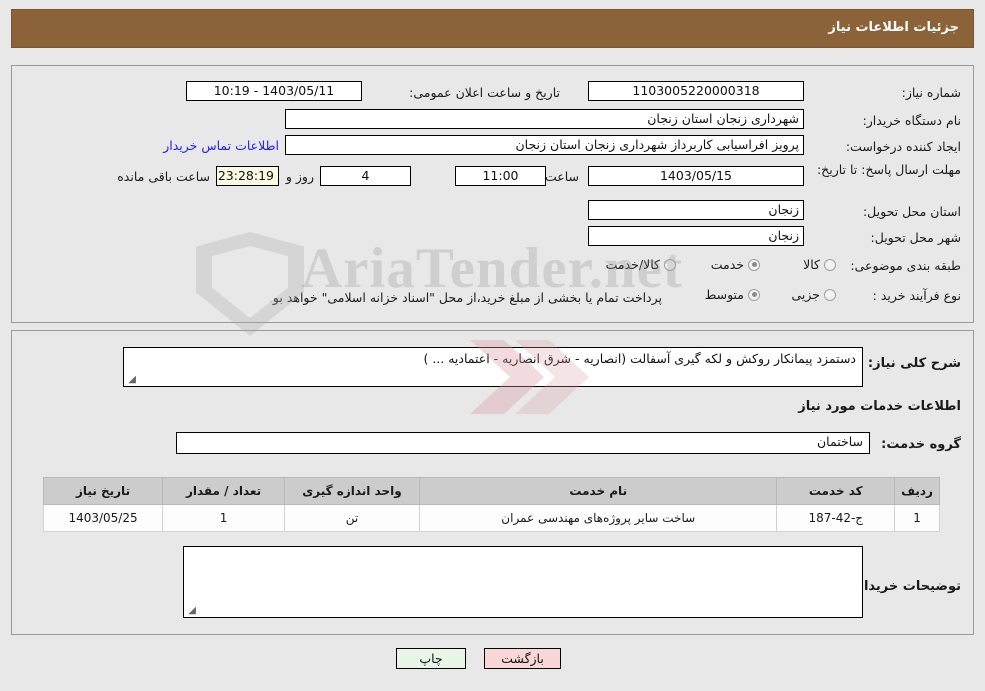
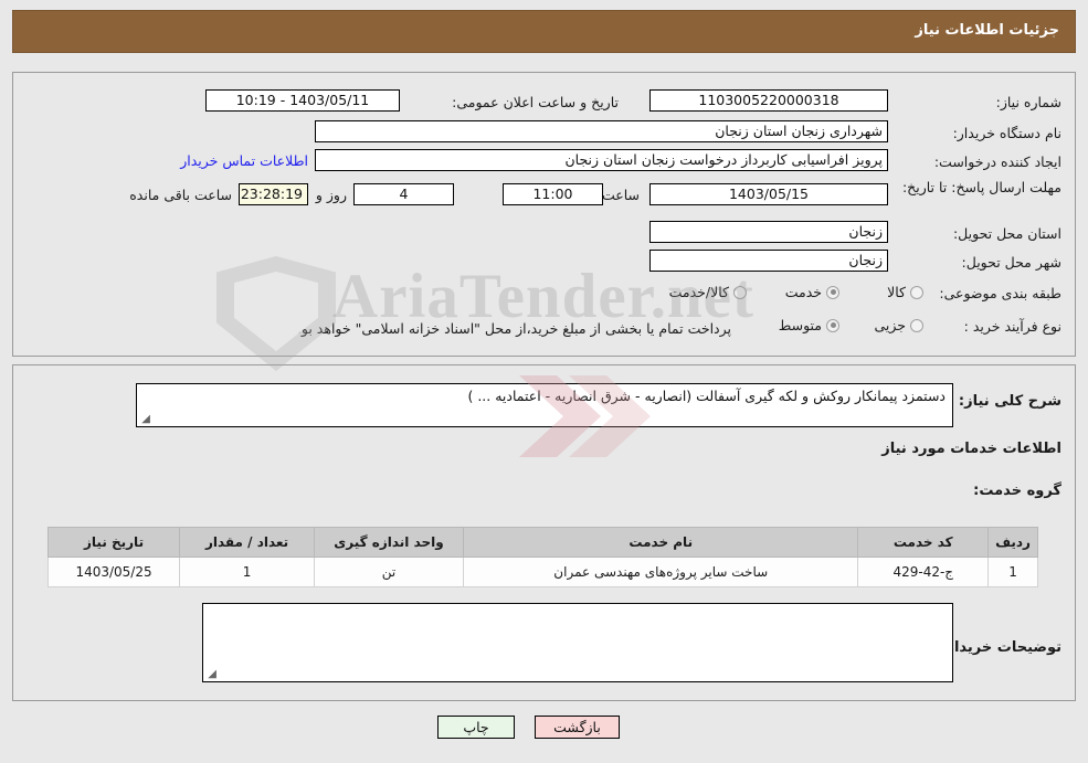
  جزئیات اطلاعات نیاز
  شماره نیاز:
  1103005220000318
  تاریخ و ساعت اعلان عمومی:
  1403/05/11 - 10:19
  نام دستگاه خریدار:
  شهرداری زنجان استان زنجان
  ایجاد کننده درخواست:
- پرویز افراسیابی کاربرداز شهرداری زنجان استان زنجان
+ پرویز افراسیابی کاربرداز درخواست زنجان استان زنجان
  اطلاعات تماس خریدار
  مهلت ارسال پاسخ: تا تاریخ:
  1403/05/15
  ساعت
  11:00
  4
  روز و
  23:28:19
  ساعت باقی مانده
  استان محل تحویل:
  زنجان
  شهر محل تحویل:
  زنجان
  طبقه بندی موضوعی:
  کالا
  خدمت
  کالا/خدمت
  نوع فرآیند خرید :
  جزیی
  متوسط
  پرداخت تمام یا بخشی از مبلغ خرید،از محل "اسناد خزانه اسلامی" خوا
  شرح کلی نیاز:
  دستمزد پیمانکار روکش و لکه گیری آسفالت (انصاریه - شرق انصاریه - اعتمادیه ... )
  ◢
  اطلاعات خدمات مورد نیاز
  گروه خدمت:
- ساختمان
  ردیف	کد خدمت	نام خدمت	واحد اندازه گیری	تعداد / مقدار	تاریخ نیاز
- 1	ج-42-187	ساخت سایر پروژه‌های مهندسی عمران	تن	1	1403/05/25
+ 1	ج-42-429	ساخت سایر پروژه‌های مهندسی عمران	تن	1	1403/05/25
  توضیحات خریدا
  ◢
  چاپ
  بازگشت
  AriaTender.net
